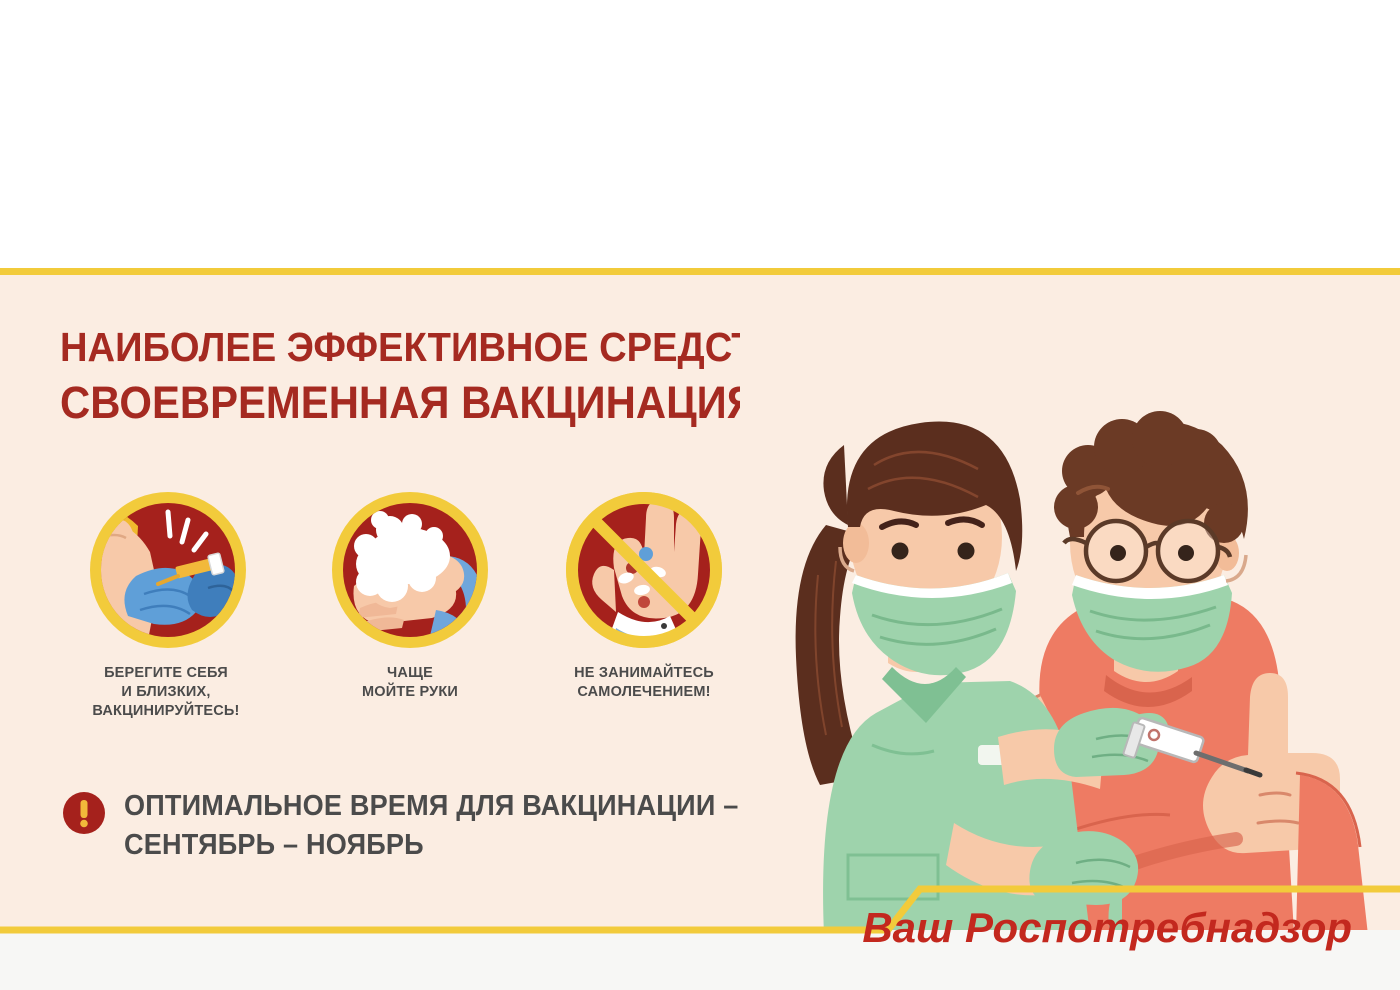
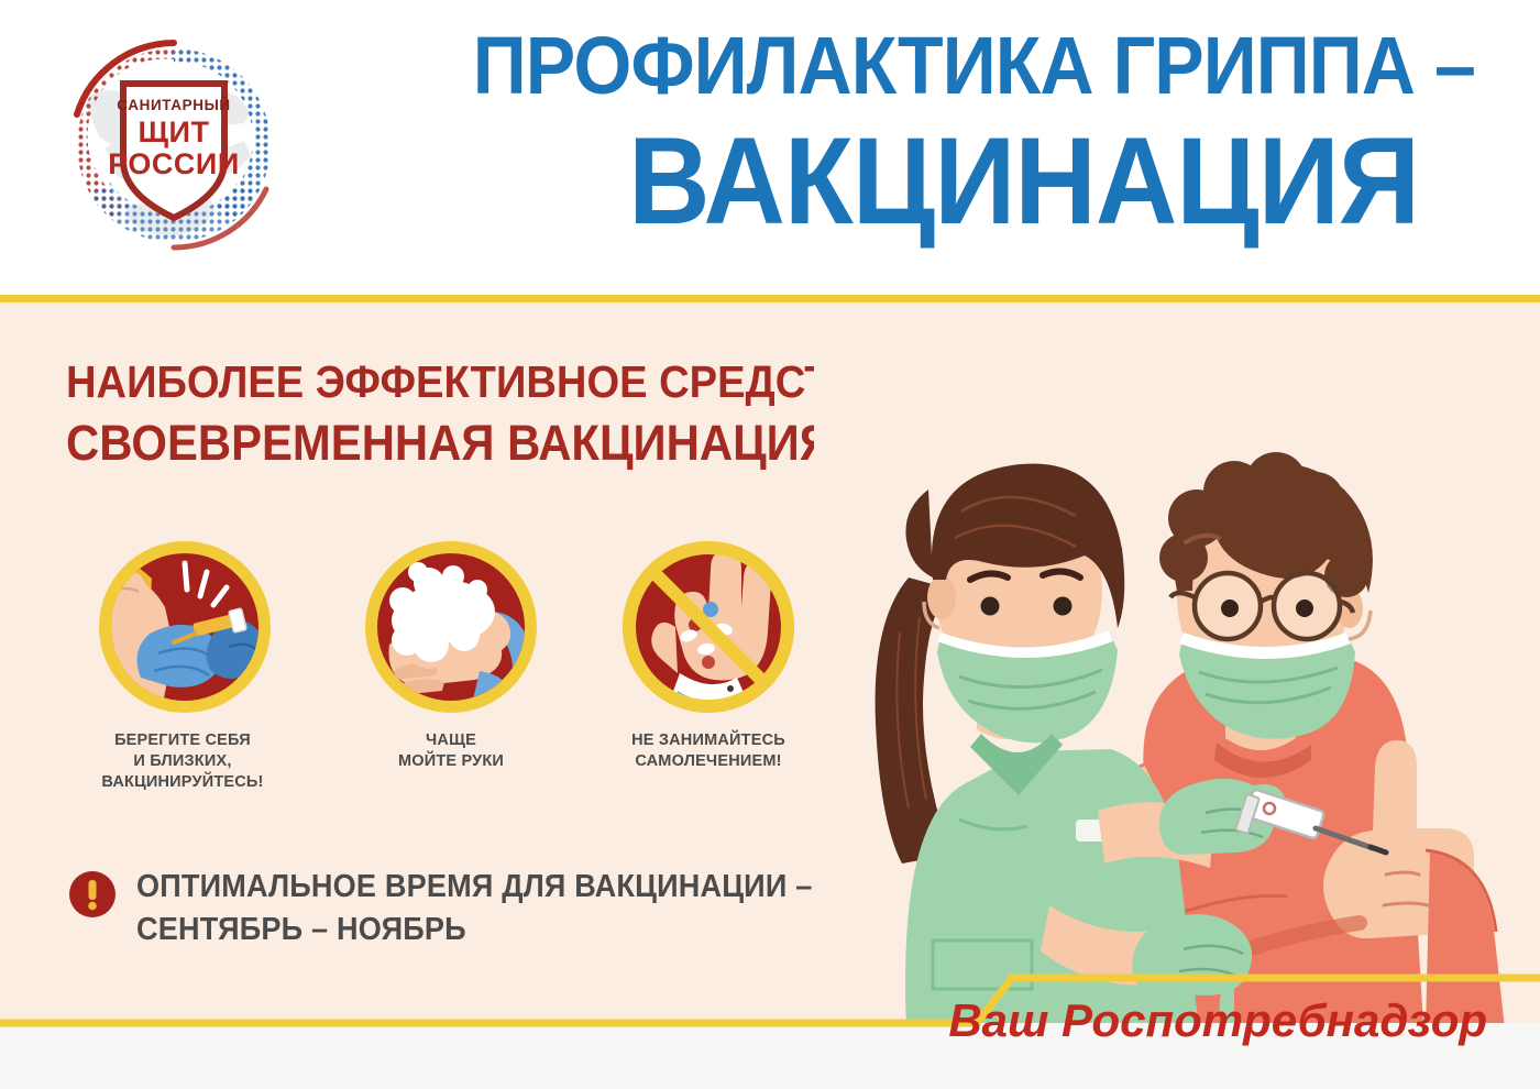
+ САНИТАРНЫЙ
+ ЩИТ
+ РОССИИ
+ ПРОФИЛАКТИКА ГРИППА –
+ ВАКЦИНАЦИЯ
  СВОЕВРЕМЕННАЯ ВАКЦИНАЦИ
  БЕРЕГИТЕ СЕБЯ
  И БЛИЗКИХ,
  ВАКЦИНИРУЙТЕСЬ!
  ЧАЩЕ
  МОЙТЕ РУКИ
  НЕ ЗАНИМАЙТЕСЬ
  САМОЛЕЧЕНИЕМ!
  ОПТИМАЛЬНОЕ ВРЕМЯ ДЛЯ ВАКЦИНАЦИИ –
  СЕНТЯБРЬ – НОЯБРЬ
  Ваш Роспотребнадзор
